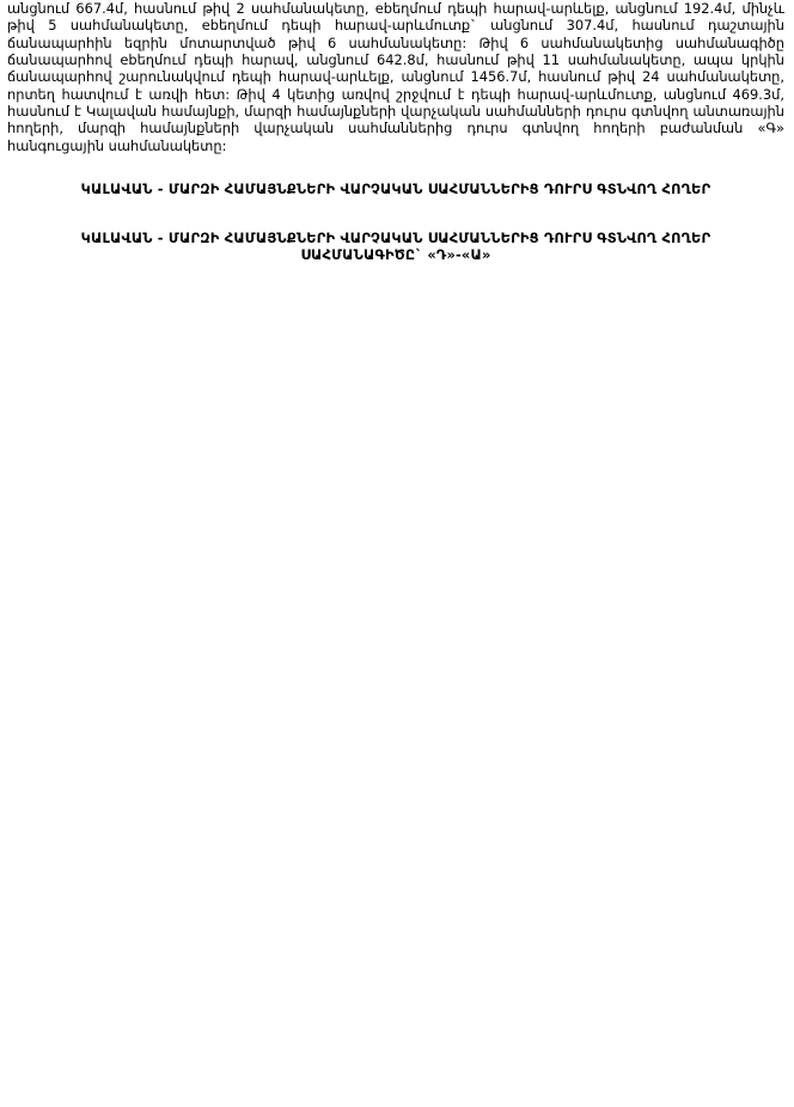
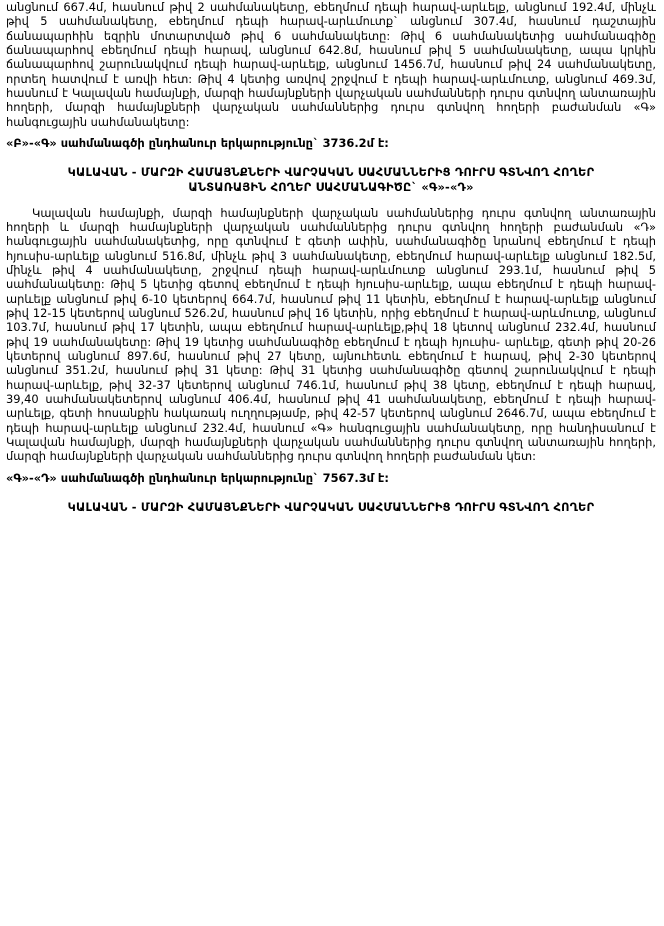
- անցնում 667.4մ, հասնում թիվ 2 սահմանակետը, ebեղմում դեպի հարավ-արևելք, անցնում 192.4մ, մինչև թիվ 5 սահմանակետը, ebեղմում դեպի հարավ-արևմուտք` անցնում 307.4մ, հասնում դաշտային ճանապարհին եզրին մոտարտված թիվ 6 սահմանակետը: Թիվ 6 սահմանակետից սահմանագիծը ճանապարհով ebեղմում դեպի հարավ, անցնում 642.8մ, հասնում թիվ 11 սահմանակետը, ապա կրկին ճանապարհով շարունակվում դեպի հարավ-արևելք, անցնում 1456.7մ, հասնում թիվ 24 սահմանակետը, որտեղ հատվում է առվի հետ: Թիվ 4 կետից առվով շրջվում է դեպի հարավ-արևմուտք, անցնում 469.3մ, հասնում է Կալավան համայնքի, մարզի համայնքների վարչական սահմանների դուրս գտնվող անտառային հողերի, մարզի համայնքների վարչական սահմաններից դուրս գտնվող հողերի բաժանման «Գ» հանգուցային սահմանակետը:
+ անցնում 667.4մ, հասնում թիվ 2 սահմանակետը, ebեղմում դեպի հարավ-արևելք, անցնում 192.4մ, մինչև թիվ 5 սահմանակետը, ebեղմում դեպի հարավ-արևմուտք` անցնում 307.4մ, հասնում դաշտային ճանապարհին եզրին մոտարտված թիվ 6 սահմանակետը: Թիվ 6 սահմանակետից սահմանագիծը ճանապարհով ebեղմում դեպի հարավ, անցնում 642.8մ, հասնում թիվ 5 սահմանակետը, ապա կրկին ճանապարհով շարունակվում դեպի հարավ-արևելք, անցնում 1456.7մ, հասնում թիվ 24 սահմանակետը, որտեղ հատվում է առվի հետ: Թիվ 4 կետից առվով շրջվում է դեպի հարավ-արևմուտք, անցնում 469.3մ, հասնում է Կալավան համայնքի, մարզի համայնքների վարչական սահմանների դուրս գտնվող անտառային հողերի, մարզի համայնքների վարչական սահմաններից դուրս գտնվող հողերի բաժանման «Գ» հանգուցային սահմանակետը:
+ «Բ»-«Գ» սահմանագծի ընդհանուր երկարությունը` 3736.2մ է:
  ԿԱԼԱՎԱՆ - ՄԱՐԶԻ ՀԱՄԱՅՆՔՆԵՐԻ ՎԱՐՉԱԿԱՆ ՍԱՀՄԱՆՆԵՐԻՑ ԴՈՒՐՍ ԳՏՆՎՈՂ ՀՈՂԵՐ
+ ԱՆՏԱՌԱՅԻՆ ՀՈՂԵՐ ՍԱՀՄԱՆԱԳԻԾԸ` «Գ»-«Դ»
+ Կալավան համայնքի, մարզի համայնքների վարչական սահմաններից դուրս գտնվող անտառային հողերի և մարզի համայնքների վարչական սահմաններից դուրս գտնվող հողերի բաժանման «Դ» հանգուցային սահմանակետից, որը գտնվում է գետի ափին, սահմանագիծը նրանով ebեղմում է դեպի հյուսիս-արևելք անցնում 516.8մ, մինչև թիվ 3 սահմանակետը, ebեղմում հարավ-արևելք անցնում 182.5մ, մինչև թիվ 4 սահմանակետը, շրջվում դեպի հարավ-արևմուտք անցնում 293.1մ, հասնում թիվ 5 սահմանակետը: Թիվ 5 կետից գետով ebեղմում է դեպի հյուսիս-արևելք, ապա ebեղմում է դեպի հարավ-արևելք անցնում թիվ 6-10 կետերով 664.7մ, հասնում թիվ 11 կետին, ebեղմում է հարավ-արևելք անցնում թիվ 12-15 կետերով անցնում 526.2մ, հասնում թիվ 16 կետին, որից ebեղմում է հարավ-արևմուտք, անցնում 103.7մ, հասնում թիվ 17 կետին, ապա ebեղմում հարավ-արևելք,թիվ 18 կետով անցնում 232.4մ, հասնում թիվ 19 սահմանակետը: Թիվ 19 կետից սահմանագիծը ebեղմում է դեպի հյուսիս- արևելք, գետի թիվ 20-26 կետերով անցնում 897.6մ, հասնում թիվ 27 կետը, այնուհետև ebեղմում է հարավ, թիվ 2-30 կետերով անցնում 351.2մ, հասնում թիվ 31 կետը: Թիվ 31 կետից սահմանագիծը գետով շարունակվում է դեպի հարավ-արևելք, թիվ 32-37 կետերով անցնում 746.1մ, հասնում թիվ 38 կետը, ebեղմում է դեպի հարավ, 39,40 սահմանակետերով անցնում 406.4մ, հասնում թիվ 41 սահմանակետը, ebեղմում է դեպի հարավ-արևելք, գետի հոսանքին հակառակ ուղղությամբ, թիվ 42-57 կետերով անցնում 2646.7մ, ապա ebեղմում է դեպի հարավ-արևելք անցնում 232.4մ, հասնում «Գ» հանգուցային սահմանակետը, որը հանդիսանում է Կալավան համայնքի, մարզի համայնքների վարչական սահմաններից դուրս գտնվող անտառային հողերի, մարզի համայնքների վարչական սահմաններից դուրս գտնվող հողերի բաժանման կետ:
+ «Գ»-«Դ» սահմանագծի ընդհանուր երկարությունը` 7567.3մ է:
  ԿԱԼԱՎԱՆ - ՄԱՐԶԻ ՀԱՄԱՅՆՔՆԵՐԻ ՎԱՐՉԱԿԱՆ ՍԱՀՄԱՆՆԵՐԻՑ ԴՈՒՐՍ ԳՏՆՎՈՂ ՀՈՂԵՐ
- ՍԱՀՄԱՆԱԳԻԾԸ` «Դ»-«Ա»
